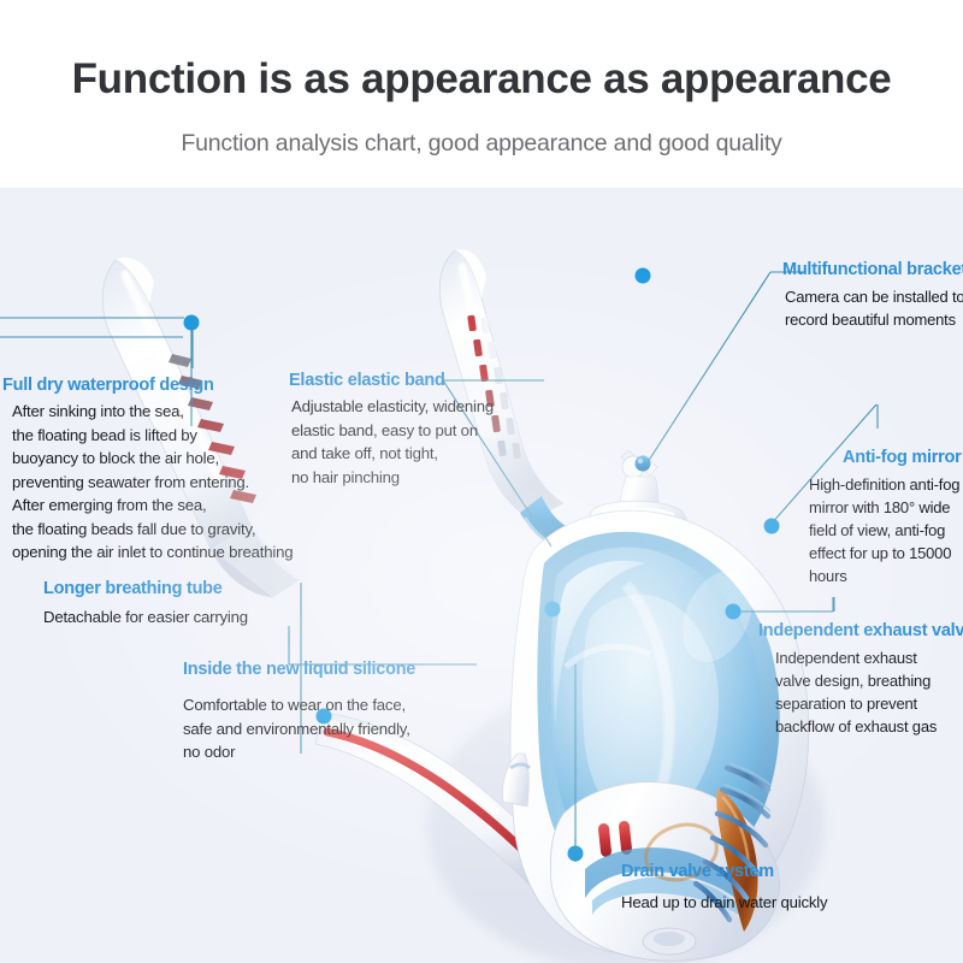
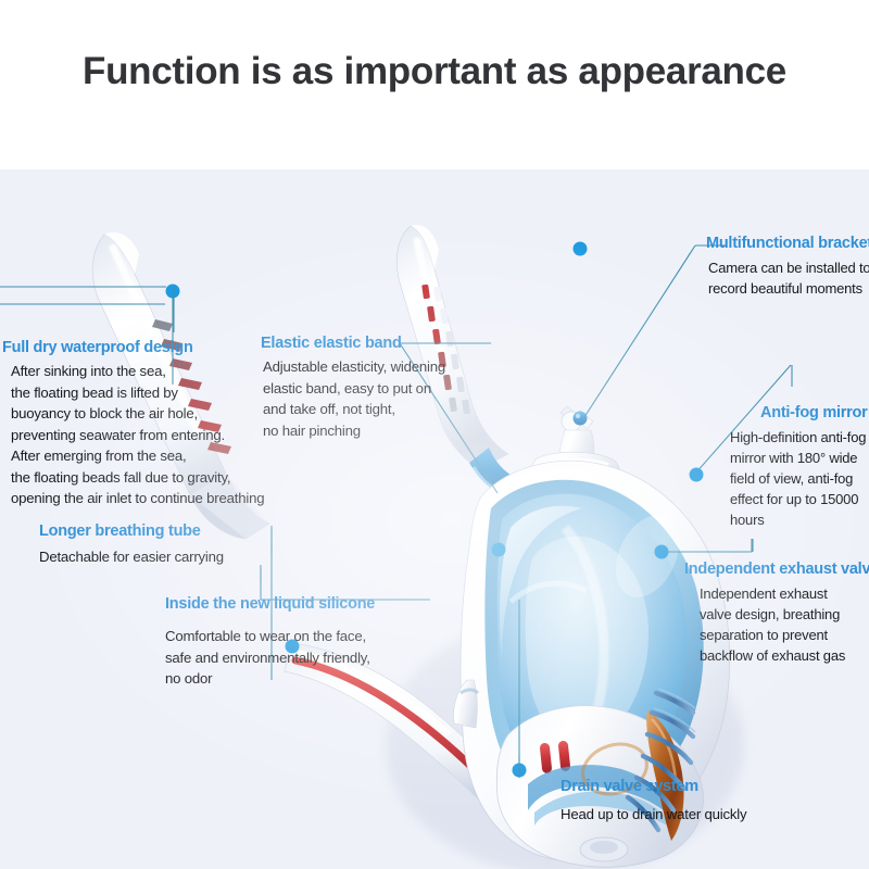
- Function is as appearance as appearance
+ Function is as important as appearance
- Function analysis chart, good appearance and good quality
